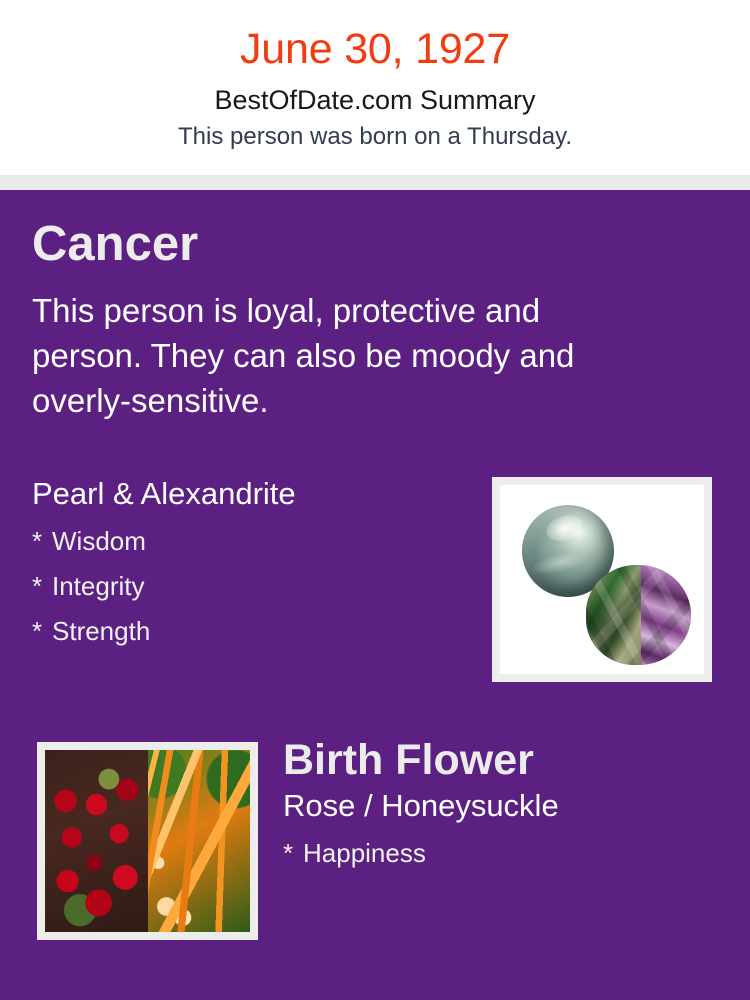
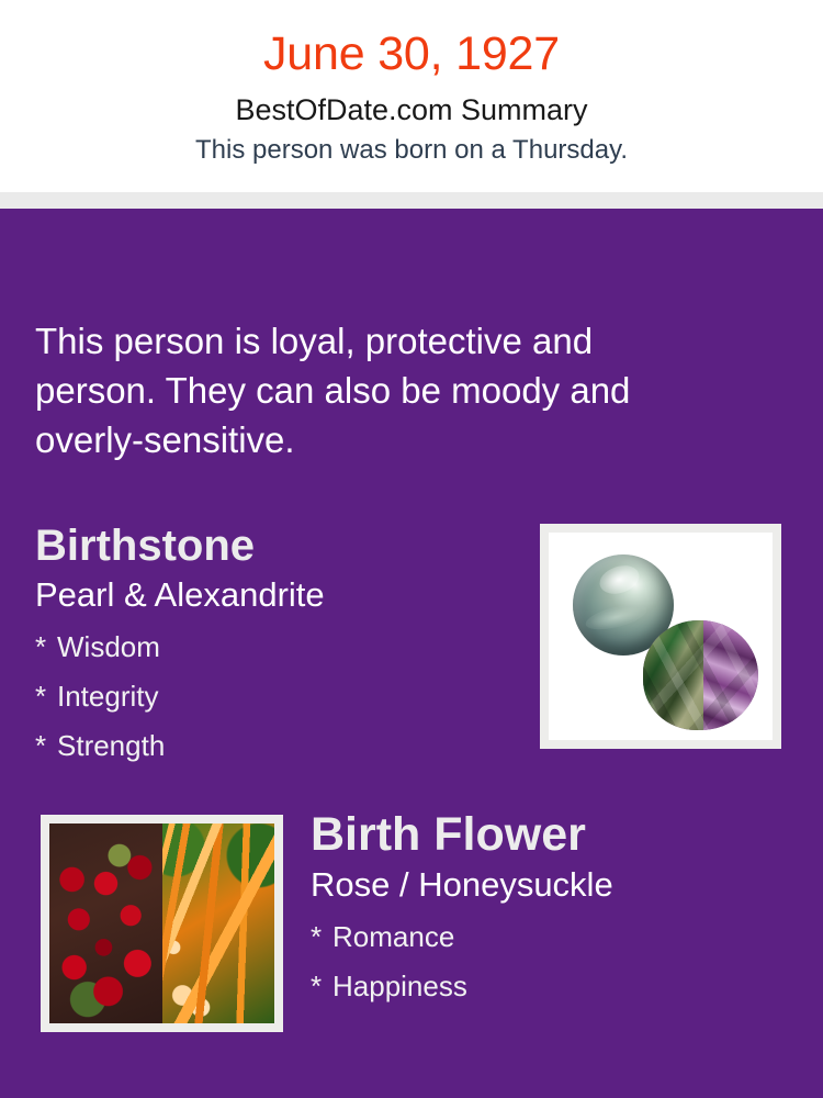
  June 30, 1927
  BestOfDate.com Summary
  This person was born on a Thursday.
- Cancer
  This person is loyal, protective and person. They can also be moody and overly-sensitive.
+ Birthstone
  Pearl & Alexandrite
  * Wisdom
  * Integrity
  * Strength
  Birth Flower
  Rose / Honeysuckle
+ * Romance
  * Happiness
